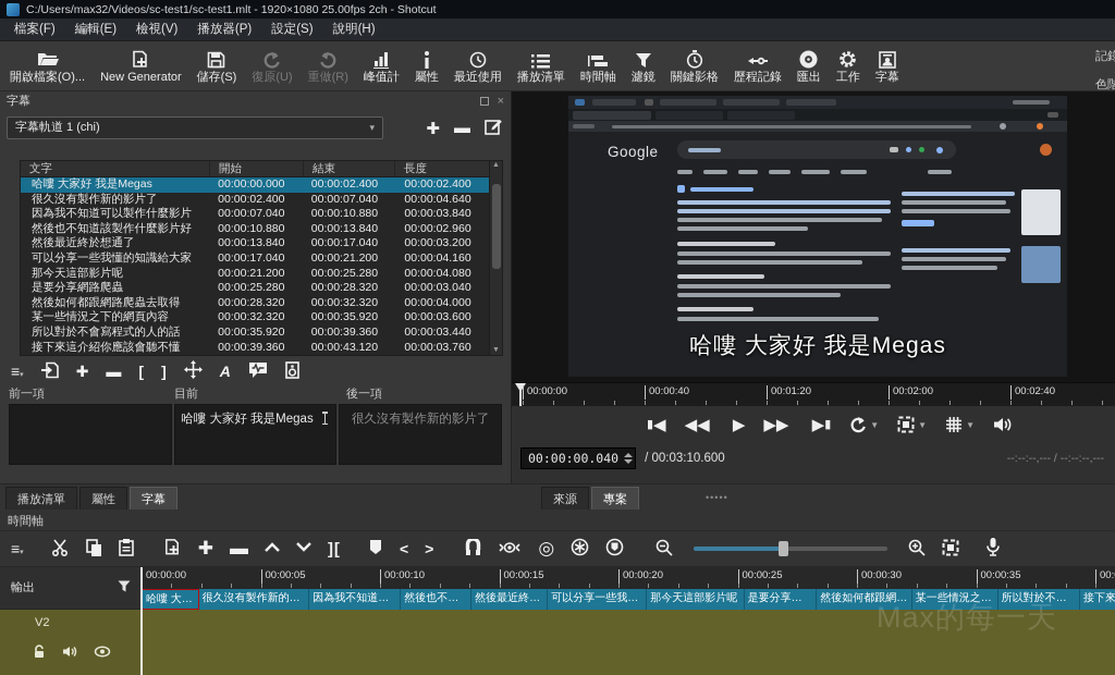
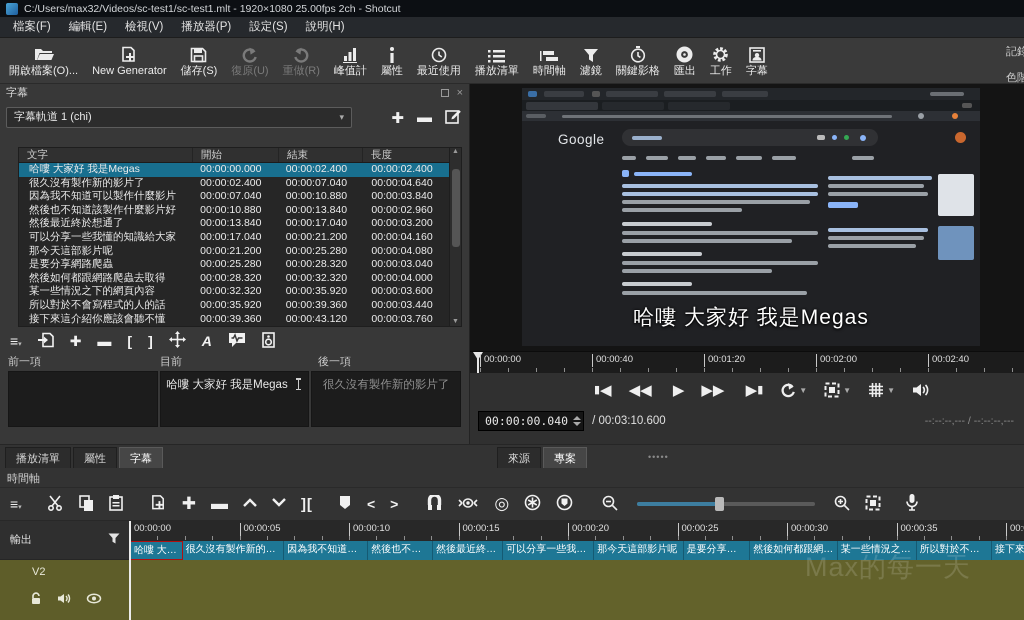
  C:/Users/max32/Videos/sc-test1/sc-test1.mlt - 1920×1080 25.00fps 2ch - Shotcut
  檔案(F)
  編輯(E)
  檢視(V)
  播放器(P)
  設定(S)
  說明(H)
  開啟檔案(O)...
  New Generator
  儲存(S)
  復原(U)
  重做(R)
  峰值計
  屬性
  最近使用
  播放清單
  時間軸
  濾鏡
  關鍵影格
- 歷程記錄
  匯出
  工作
  字幕
  記錄
  色階
  字幕
  ×
  字幕軌道 1 (chi)
  ▾
  ✚
  ▬
  文字
  開始
  結束
  長度
  哈嘍 大家好 我是Megas
  00:00:00.000
  00:00:02.400
  00:00:02.400
  很久沒有製作新的影片了
  00:00:02.400
  00:00:07.040
  00:00:04.640
  因為我不知道可以製作什麼影片
  00:00:07.040
  00:00:10.880
  00:00:03.840
  然後也不知道該製作什麼影片好
  00:00:10.880
  00:00:13.840
  00:00:02.960
  然後最近終於想通了
  00:00:13.840
  00:00:17.040
  00:00:03.200
  可以分享一些我懂的知識給大家
  00:00:17.040
  00:00:21.200
  00:00:04.160
  那今天這部影片呢
  00:00:21.200
  00:00:25.280
  00:00:04.080
  是要分享網路爬蟲
  00:00:25.280
  00:00:28.320
  00:00:03.040
  然後如何都跟網路爬蟲去取得
  00:00:28.320
  00:00:32.320
  00:00:04.000
  某一些情況之下的網頁內容
  00:00:32.320
  00:00:35.920
  00:00:03.600
  所以對於不會寫程式的人的話
  00:00:35.920
  00:00:39.360
  00:00:03.440
  接下來這介紹你應該會聽不懂
  00:00:39.360
  00:00:43.120
  00:00:03.760
  ✚
  ▬
  [
  ]
  A
  前一項
  目前
  後一項
  哈嘍 大家好 我是Megas
  很久沒有製作新的影片了
  Google
  哈嘍 大家好 我是Megas
  00:00:00
  00:00:40
  00:01:20
  00:02:00
  00:02:40
  ▮
  ◀
  ◀◀
  ▶
  ▶▶
  ▶
  ▮
  ▼
  ▼
  ▼
  00:00:00.040
  / 00:03:10.600
  --:--:--,--- / --:--:--,---
  播放清單
  屬性
  字幕
  來源
  專案
  •••••
  時間軸
  ✚
  ▬
  ][
  <
  >
  ◎
  輸出
  V2
  00:00:00
  00:00:05
  00:00:10
  00:00:15
  00:00:20
  00:00:25
  00:00:30
  00:00:35
  很久沒有製作新的影片
  然後最近終於想
  那今天這部影片呢
  是要分享網路
  Max的每一天
